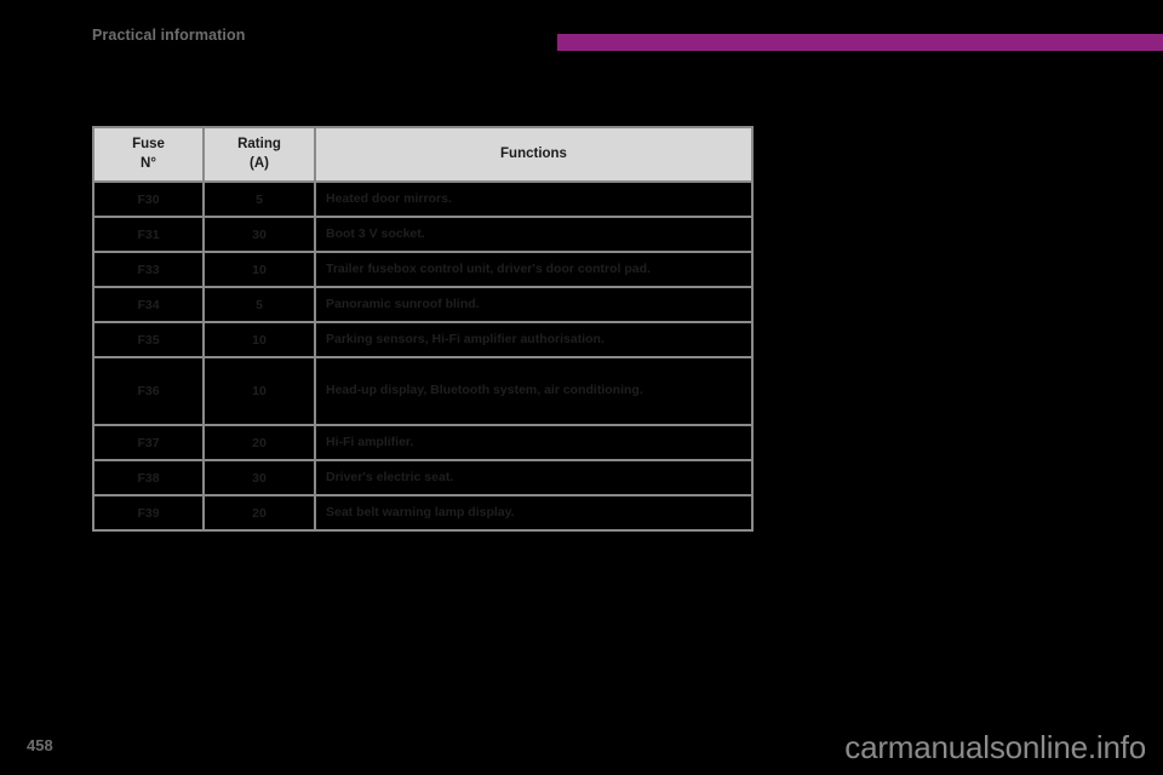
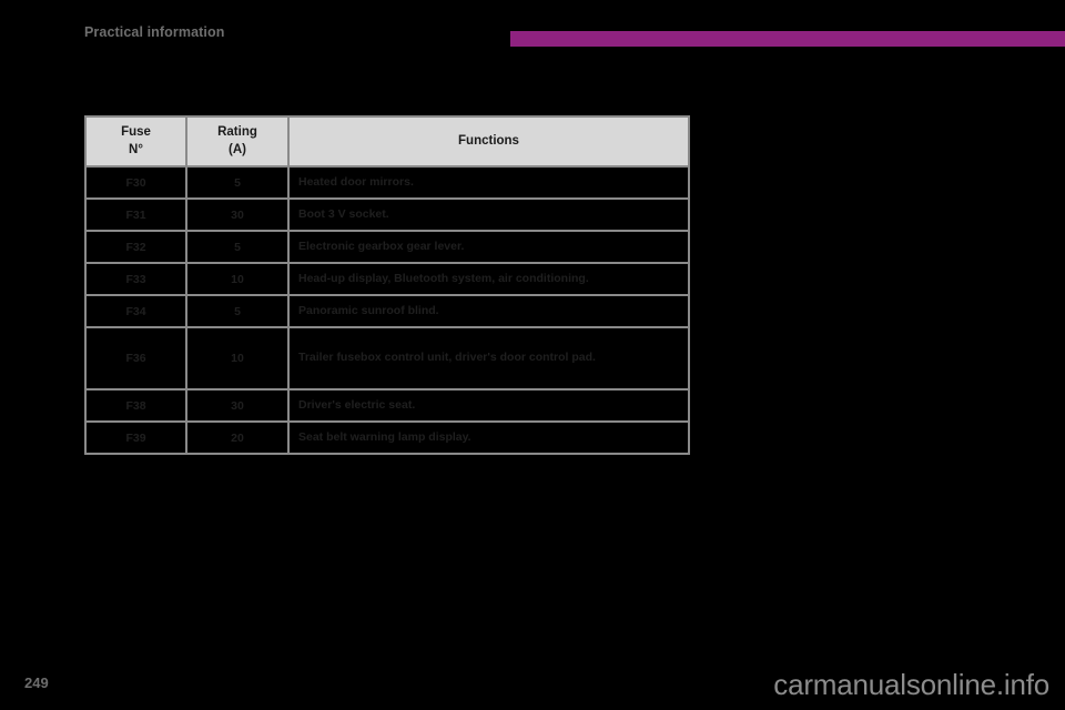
  Practical information
  Fuse N°	Rating (A)	Functions
  F30	5	Heated door mirrors.
  F31	30	Boot 3 V socket.
+ F32	5	Electronic gearbox gear lever.
- F33	10	Trailer fusebox control unit, driver's door control pad.
+ F33	10	Head-up display, Bluetooth system, air conditioning.
  F34	5	Panoramic sunroof blind.
- F35	10	Parking sensors, Hi-Fi amplifier authorisation.
- F36	10	Head-up display, Bluetooth system, air conditioning.
+ F36	10	Trailer fusebox control unit, driver's door control pad.
- F37	20	Hi-Fi amplifier.
  F38	30	Driver's electric seat.
  F39	20	Seat belt warning lamp display.
- 458
+ 249
  carmanualsonline.info
